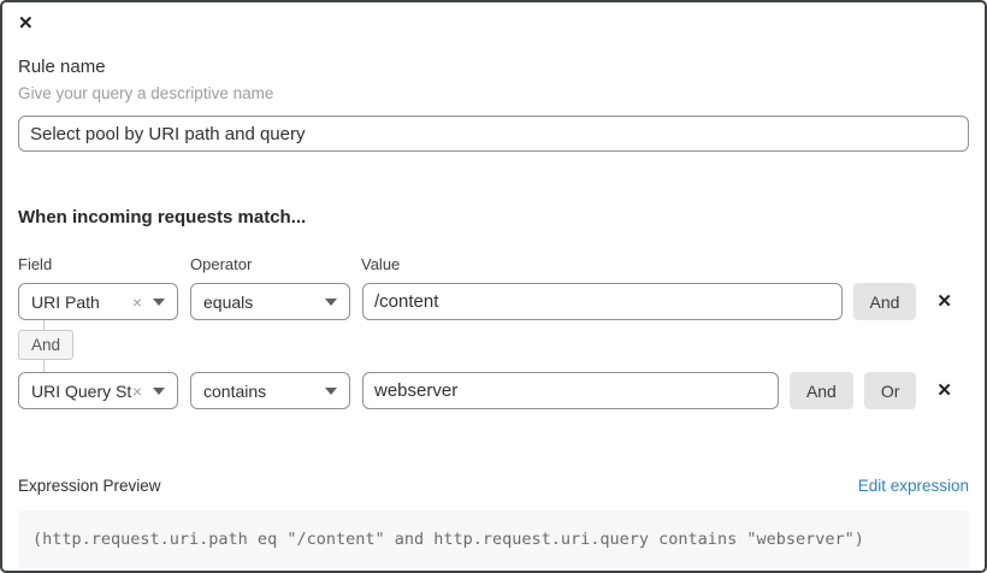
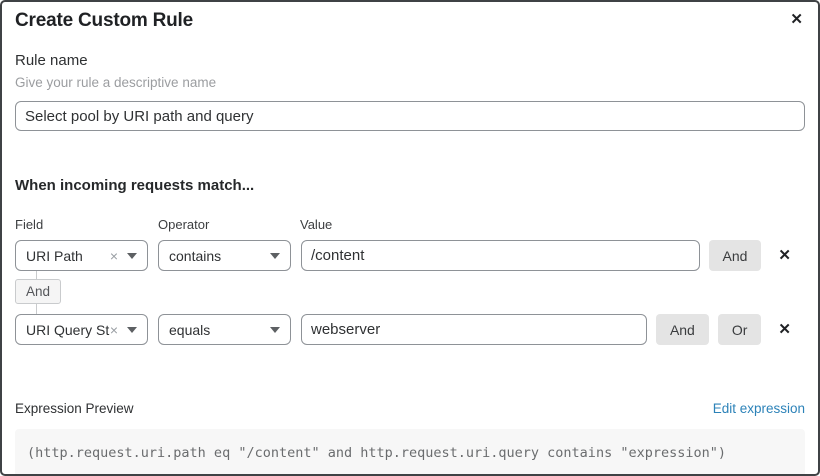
+ Create Custom Rule
  ✕
  Rule name
- Give your query a descriptive name
+ Give your rule a descriptive name
  Select pool by URI path and query
  When incoming requests match...
  Field
  Operator
  Value
  URI Path
  ×
- equals
+ contains
  /content
  And
  ✕
  And
  URI Query St
  ×
- contains
+ equals
  webserver
  And
  Or
  ✕
  Expression Preview
  Edit expression
- (http.request.uri.path eq "/content" and http.request.uri.query contains "webserver")
+ (http.request.uri.path eq "/content" and http.request.uri.query contains "expression")
